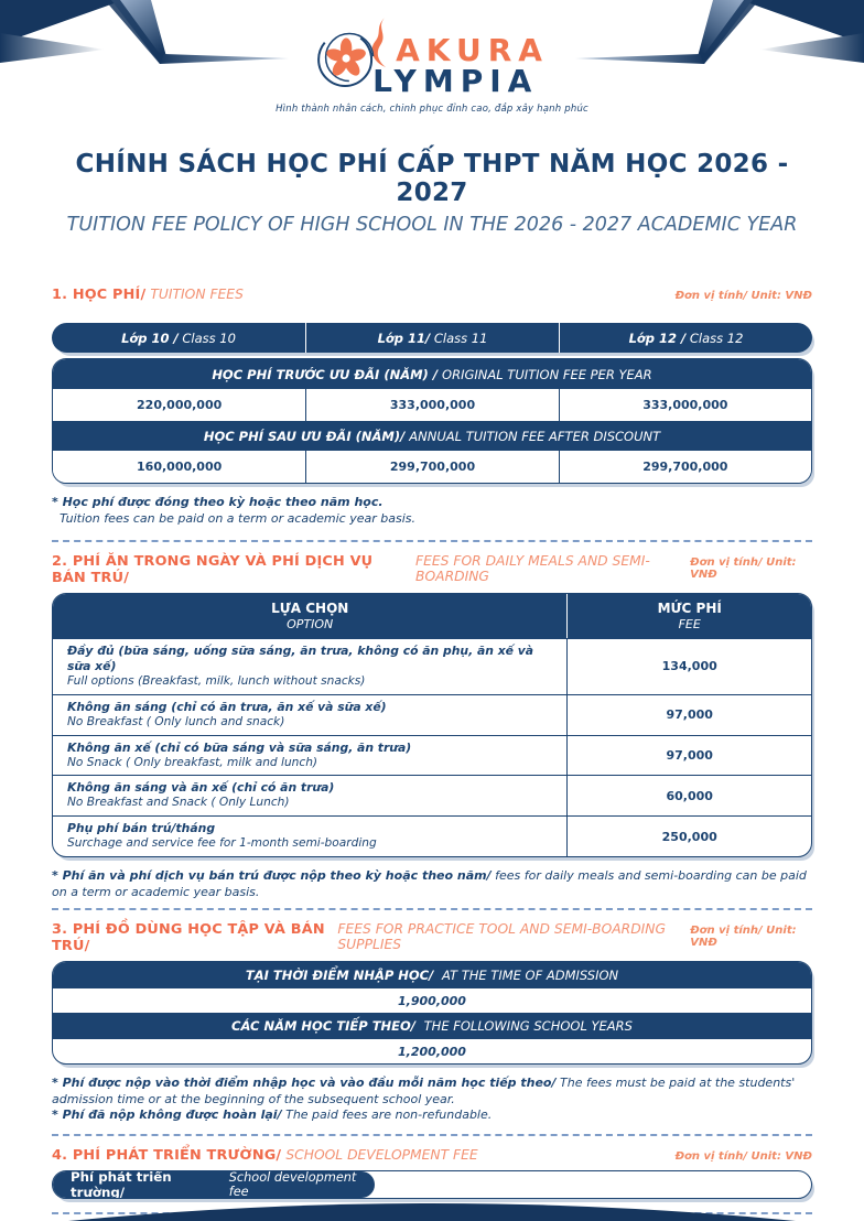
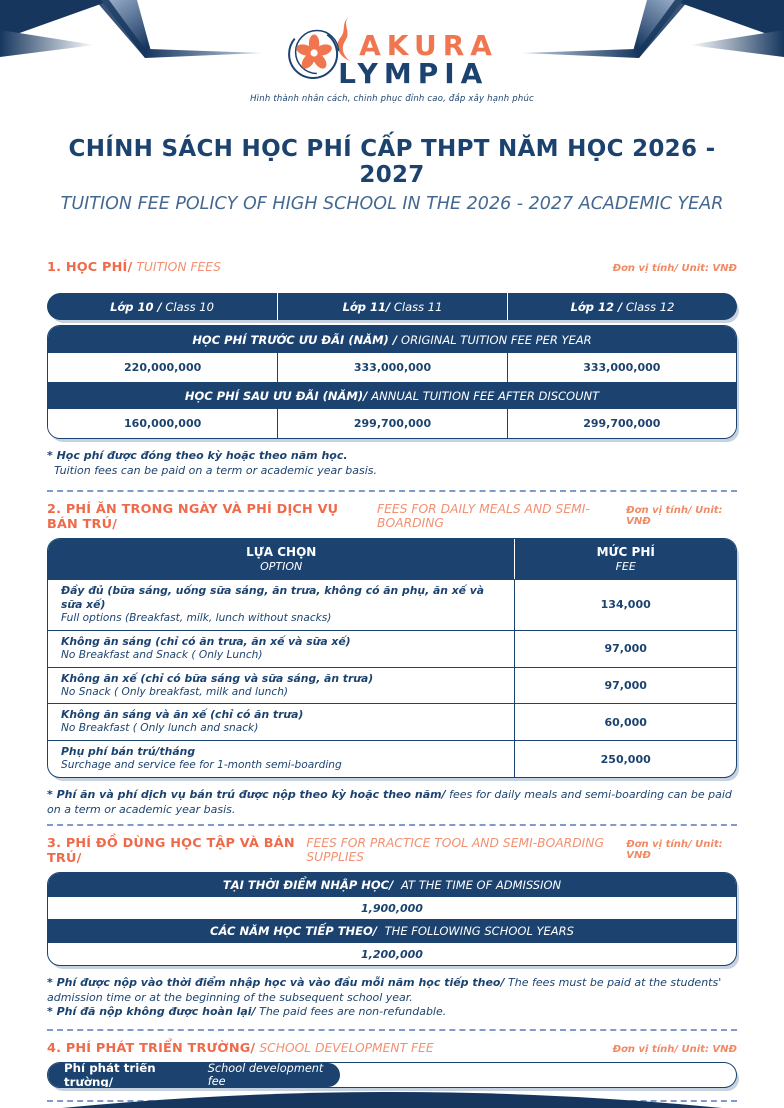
  AKURA
  LYMPIA
  Hình thành nhân cách, chinh phục đỉnh cao, đắp xây hạnh phúc
  CHÍNH SÁCH HỌC PHÍ CẤP THPT NĂM HỌC 2026 - 2027
  TUITION FEE POLICY OF HIGH SCHOOL IN THE 2026 - 2027 ACADEMIC YEAR
  1. HỌC PHÍ/
  TUITION FEES
  Đơn vị tính/ Unit: VNĐ
  Lớp 10 /
  Class 10
  Lớp 11/
  Class 11
  Lớp 12 /
  Class 12
  HỌC PHÍ TRƯỚC ƯU ĐÃI (NĂM) /
  ORIGINAL TUITION FEE PER YEAR
  220,000,000
  333,000,000
  333,000,000
  HỌC PHÍ SAU ƯU ĐÃI (NĂM)/
  ANNUAL TUITION FEE AFTER DISCOUNT
  160,000,000
  299,700,000
  299,700,000
  * Học phí được đóng theo kỳ hoặc theo năm học.
  Tuition fees can be paid on a term or academic year basis.
  2. PHÍ ĂN TRONG NGÀY VÀ PHÍ DỊCH VỤ BÁN TRÚ/
  FEES FOR DAILY MEALS AND SEMI-BOARDING
  Đơn vị tính/ Unit: VNĐ
  LỰA CHỌN
  OPTION
  MỨC PHÍ
  FEE
  Đầy đủ (bữa sáng, uống sữa sáng, ăn trưa, không có ăn phụ, ăn xế và sữa xế)
  Full options (Breakfast, milk, lunch without snacks)
  134,000
  Không ăn sáng (chỉ có ăn trưa, ăn xế và sữa xế)
- No Breakfast ( Only lunch and snack)
+ No Breakfast and Snack ( Only Lunch)
  97,000
  Không ăn xế (chỉ có bữa sáng và sữa sáng, ăn trưa)
  No Snack ( Only breakfast, milk and lunch)
  97,000
  Không ăn sáng và ăn xế (chỉ có ăn trưa)
- No Breakfast and Snack ( Only Lunch)
+ No Breakfast ( Only lunch and snack)
  60,000
  Phụ phí bán trú/tháng
  Surchage and service fee for 1-month semi-boarding
  250,000
  * Phí ăn và phí dịch vụ bán trú được nộp theo kỳ hoặc theo năm/ fees for daily meals and semi-boarding can be paid on a term or academic year basis.
  3. PHÍ ĐỒ DÙNG HỌC TẬP VÀ BÁN TRÚ/
  FEES FOR PRACTICE TOOL AND SEMI-BOARDING SUPPLIES
  Đơn vị tính/ Unit: VNĐ
  TẠI THỜI ĐIỂM NHẬP HỌC/
  AT THE TIME OF ADMISSION
  1,900,000
  CÁC NĂM HỌC TIẾP THEO/
  THE FOLLOWING SCHOOL YEARS
  1,200,000
  * Phí được nộp vào thời điểm nhập học và vào đầu mỗi năm học tiếp theo/ The fees must be paid at the students' admission time or at the beginning of the subsequent school year.
  * Phí đã nộp không được hoàn lại/ The paid fees are non-refundable.
  4. PHÍ PHÁT TRIỂN TRƯỜNG/
  SCHOOL DEVELOPMENT FEE
  Đơn vị tính/ Unit: VNĐ
  Phí phát triển trường/
  School development fee
